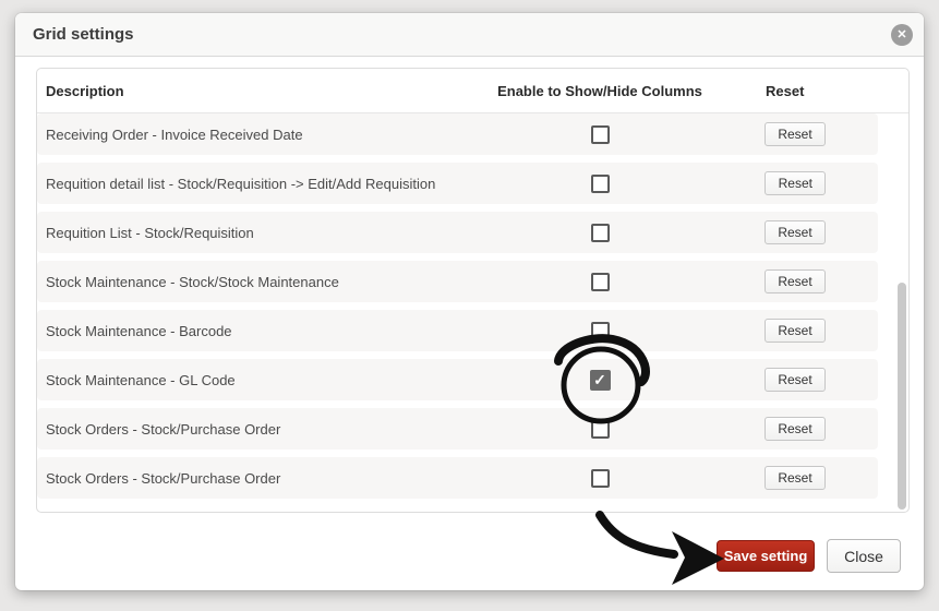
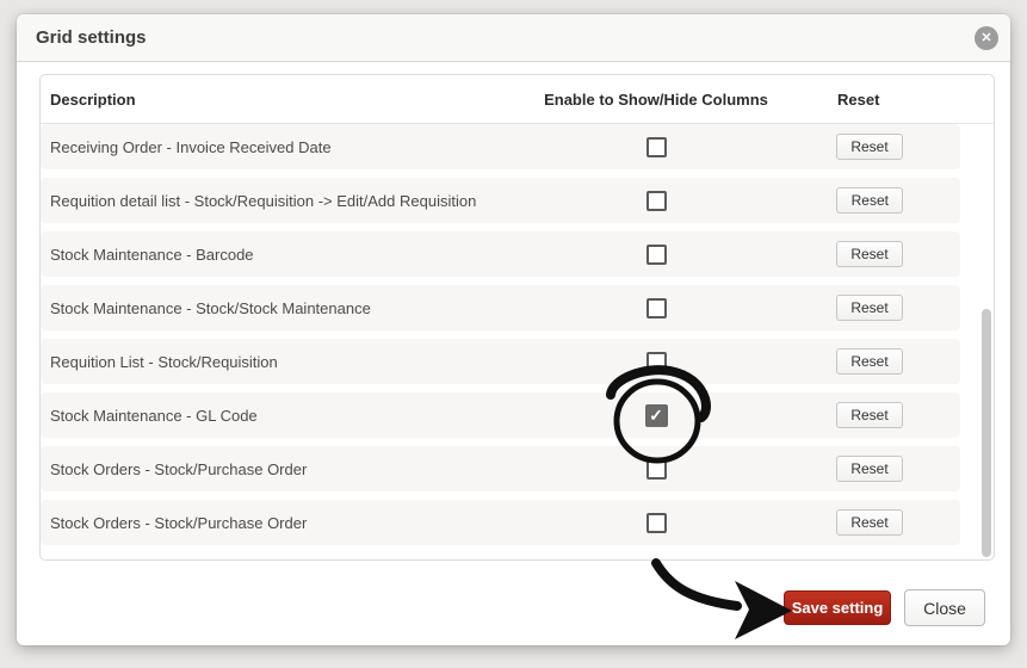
  Grid settings
  ✕
  Description
  Enable to Show/Hide Columns
  Reset
  Receiving Order - Invoice Received Date
  Reset
  Requition detail list - Stock/Requisition -> Edit/Add Requisition
  Reset
- Requition List - Stock/Requisition
+ Stock Maintenance - Barcode
  Reset
  Stock Maintenance - Stock/Stock Maintenance
  Reset
- Stock Maintenance - Barcode
+ Requition List - Stock/Requisition
  Reset
  Stock Maintenance - GL Code
  Reset
  Stock Orders - Stock/Purchase Order
  Reset
  Stock Orders - Stock/Purchase Order
  Reset
  Save setting
  Close
